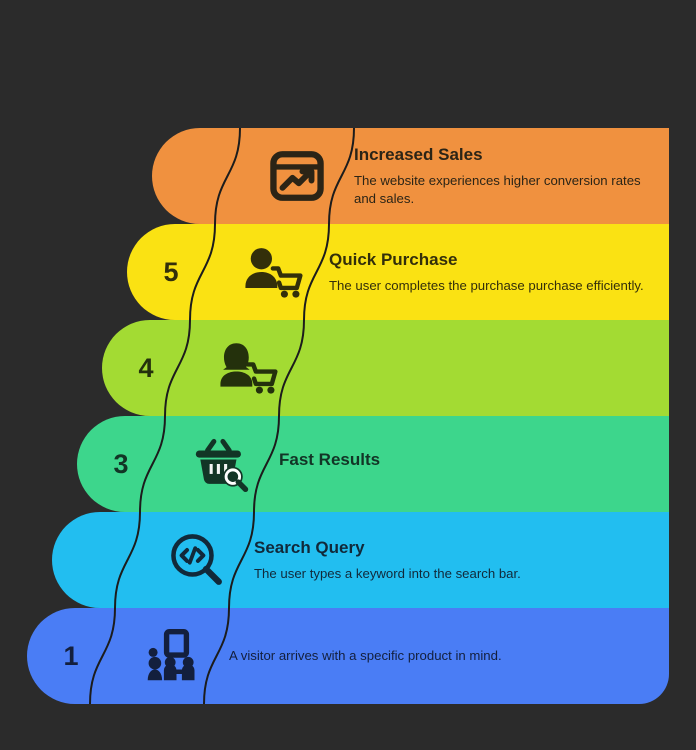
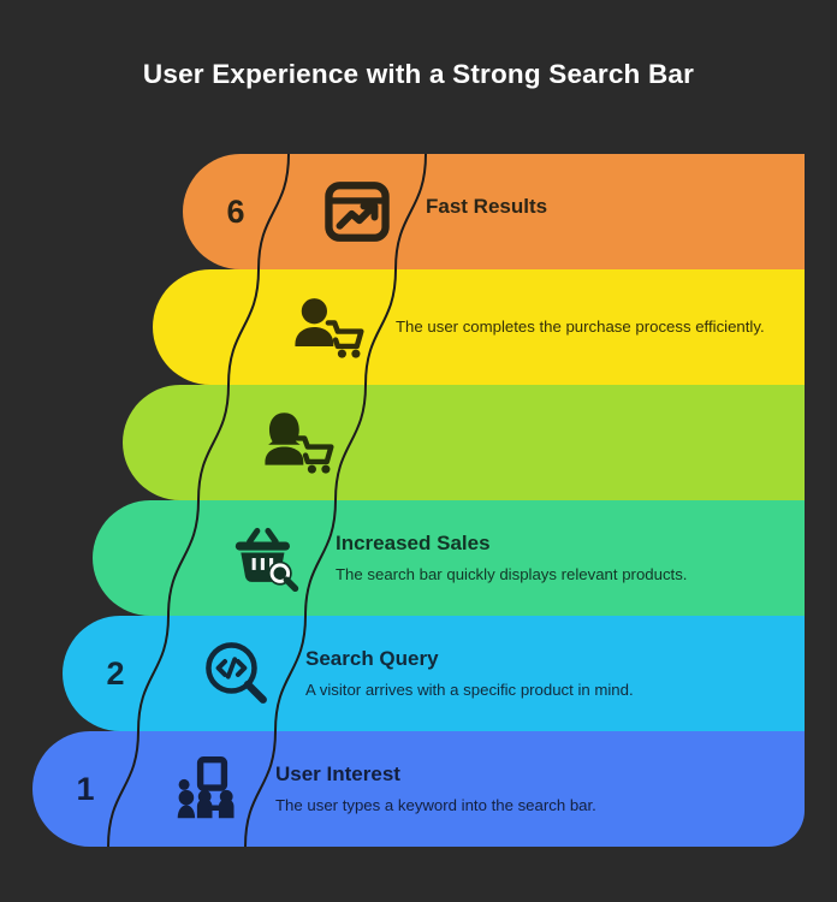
+ User Experience with a Strong Search Bar
+ 6
- Increased Sales
+ Fast Results
- The website experiences higher conversion rates and sales.
- 5
- Quick Purchase
- The user completes the purchase purchase efficiently.
+ The user completes the purchase process efficiently.
- 4
- 3
- Fast Results
+ Increased Sales
+ The search bar quickly displays relevant products.
+ 2
  Search Query
- The user types a keyword into the search bar.
+ A visitor arrives with a specific product in mind.
  1
+ User Interest
- A visitor arrives with a specific product in mind.
+ The user types a keyword into the search bar.
